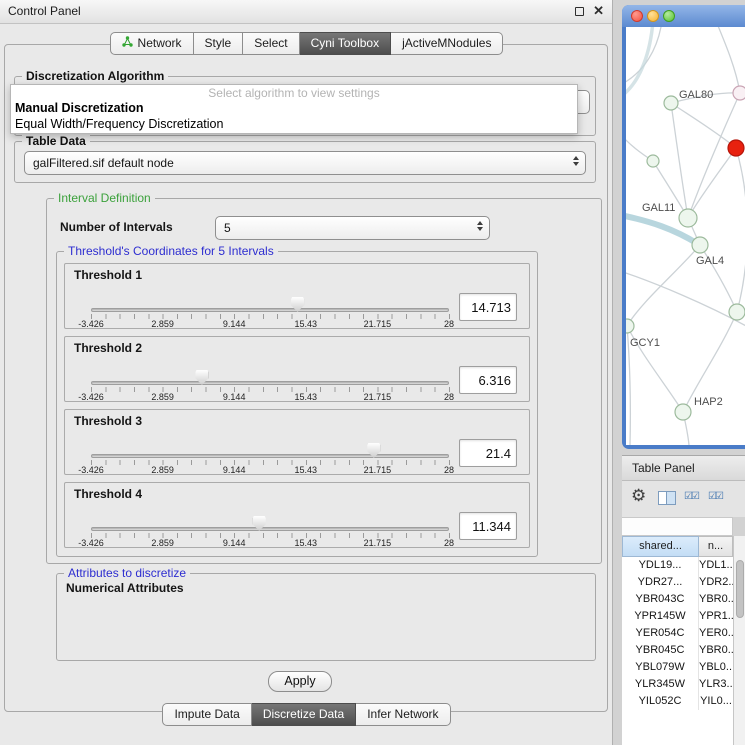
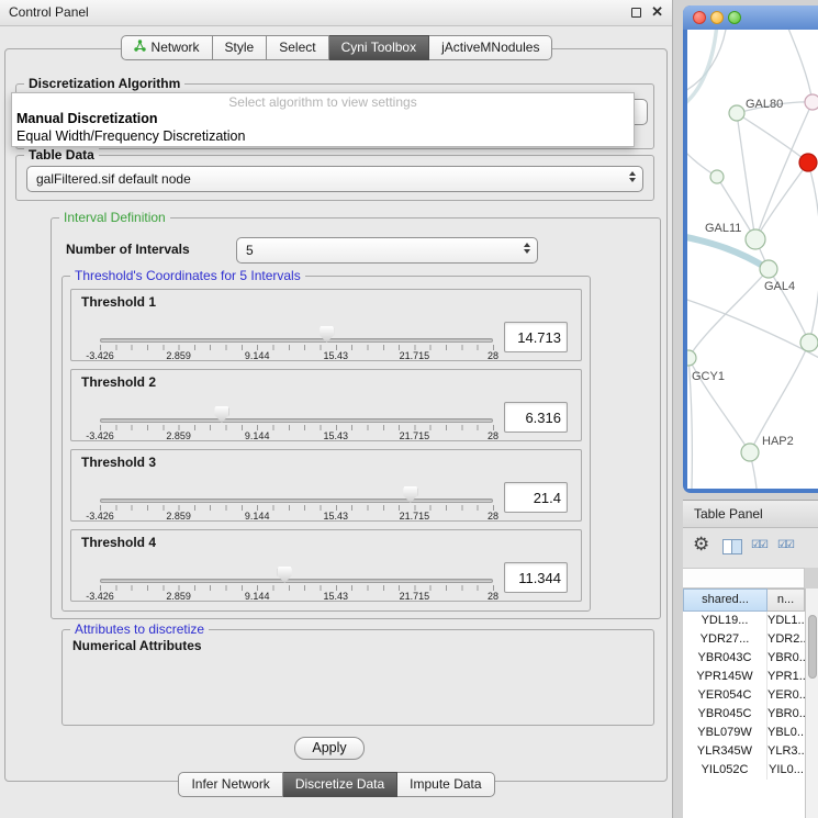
  Control Panel
  ✕
  Network
  Style
  Select
  Cyni Toolbox
  jActiveMNodules
  Discretization Algorithm
  Select algorithm to view settings
  Manual Discretization
  Equal Width/Frequency Discretization
  Table Data
  galFiltered.sif default node
  Interval Definition
  Number of Intervals
  5
  Threshold's Coordinates for 5 Intervals
  Threshold 1
  -3.426
  2.859
  9.144
  15.43
  21.715
  28
  14.713
  Threshold 2
  -3.426
  2.859
  9.144
  15.43
  21.715
  28
  6.316
  Threshold 3
  -3.426
  2.859
  9.144
  15.43
  21.715
  28
  21.4
  Threshold 4
  -3.426
  2.859
  9.144
  15.43
  21.715
  28
  11.344
  Attributes to discretize
  Numerical Attributes
  Apply
- Impute Data
+ Infer Network
  Discretize Data
- Infer Network
+ Impute Data
  GAL80
  GAL11
  GAL4
  GCY1
  HAP2
  Table Panel
  ⚙
  ☑☑
  ☑☑
  shared...
  n...
  YDL19...
  YDL1..
  YDR27...
  YDR2.
  YBR043C
  YBR0.
  YPR145W
  YPR1.
  YER054C
  YER0.
  YBR045C
  YBR0.
  YBL079W
  YBL0..
  YLR345W
  YLR3..
  YIL052C
  YIL0...
